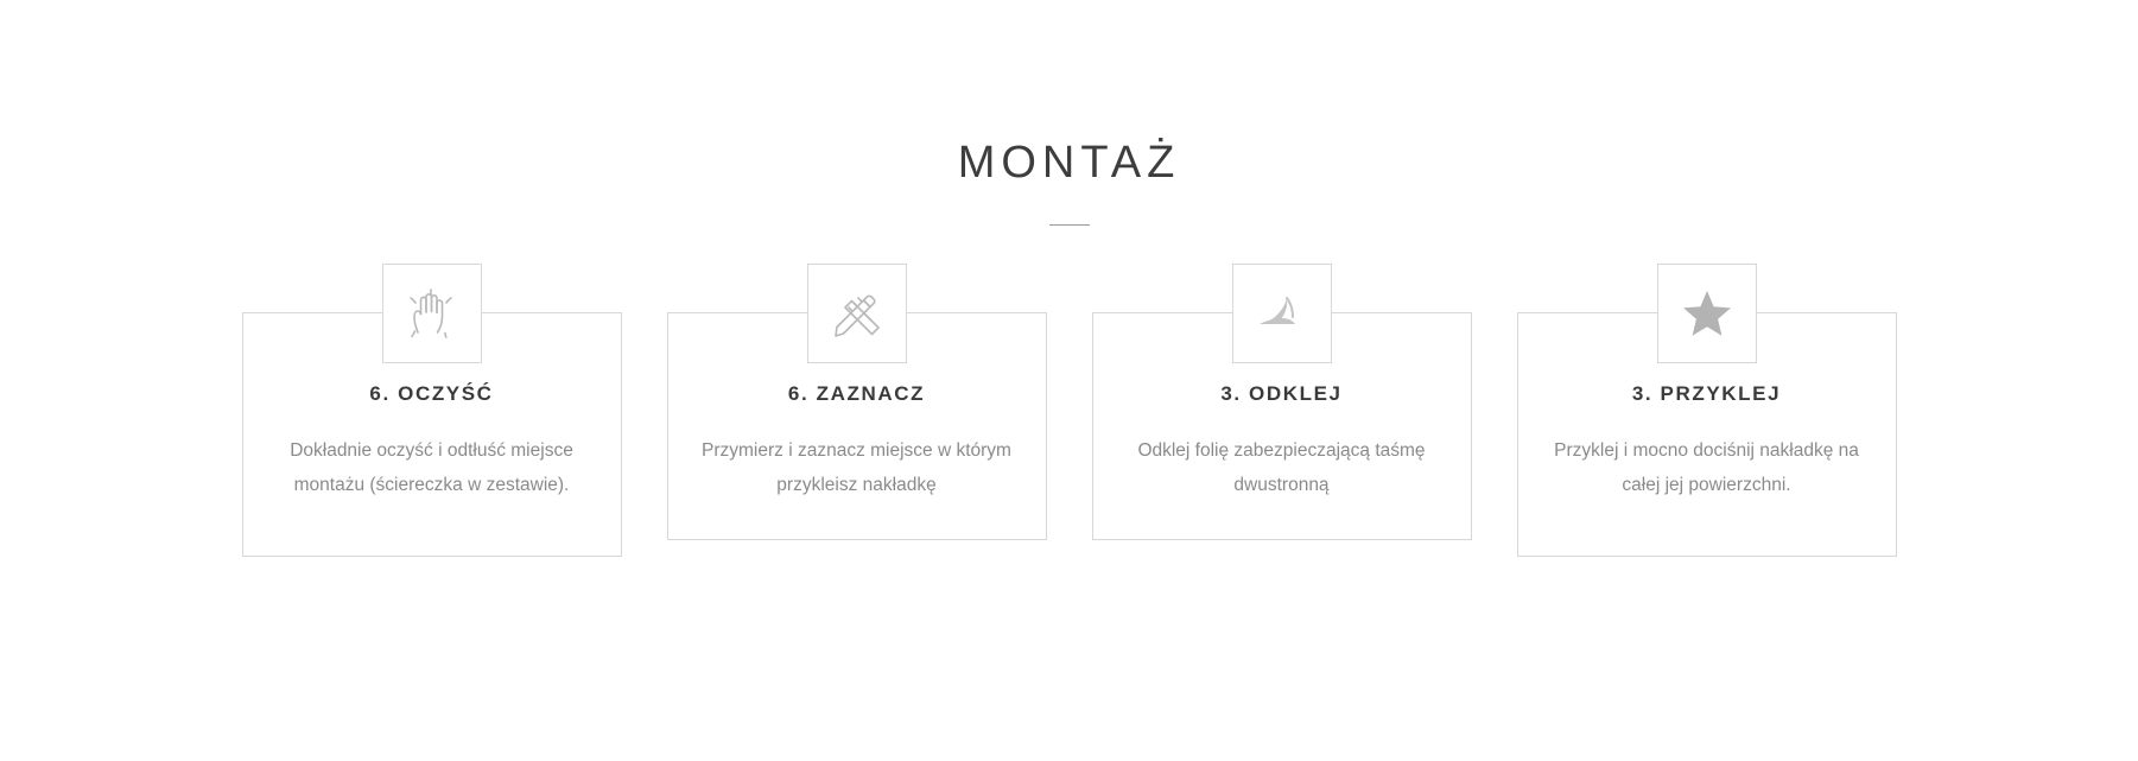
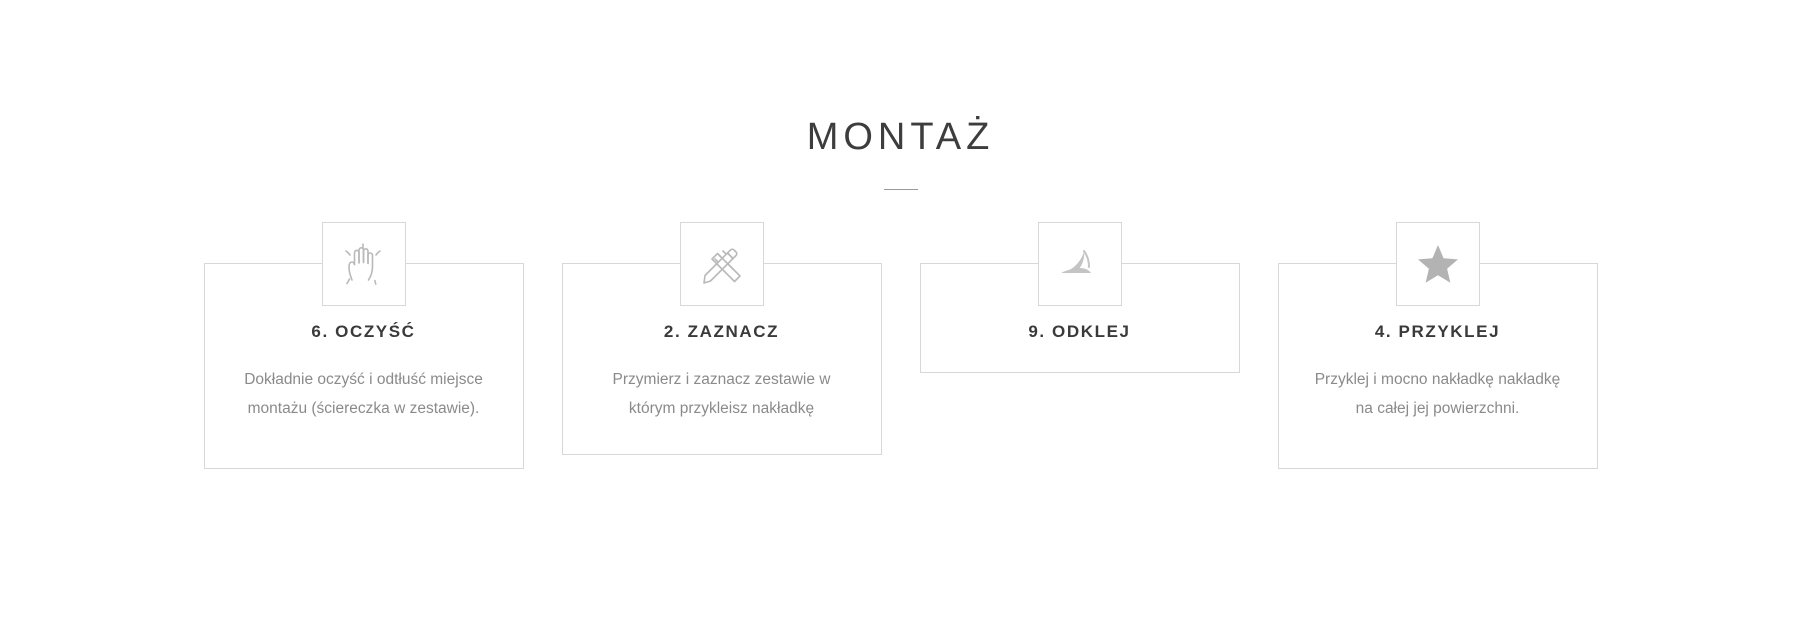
  MONTAŻ
  6. OCZYŚĆ
  Dokładnie oczyść i odtłuść miejsce montażu (ściereczka w zestawie).
- 6. ZAZNACZ
+ 2. ZAZNACZ
- Przymierz i zaznacz miejsce w którym przykleisz nakładkę
+ Przymierz i zaznacz zestawie w którym przykleisz nakładkę
- 3. ODKLEJ
+ 9. ODKLEJ
- Odklej folię zabezpieczającą taśmę dwustronną
- 3. PRZYKLEJ
+ 4. PRZYKLEJ
- Przyklej i mocno dociśnij nakładkę na całej jej powierzchni.
+ Przyklej i mocno nakładkę nakładkę na całej jej powierzchni.
